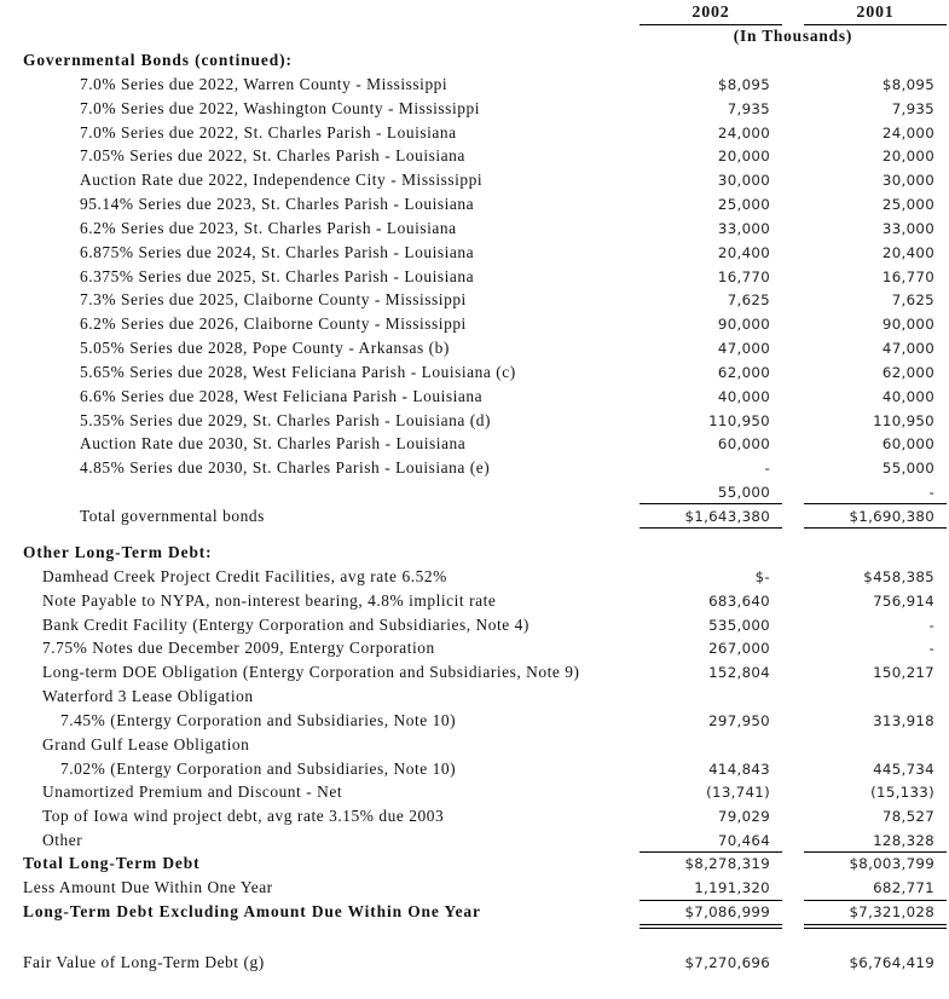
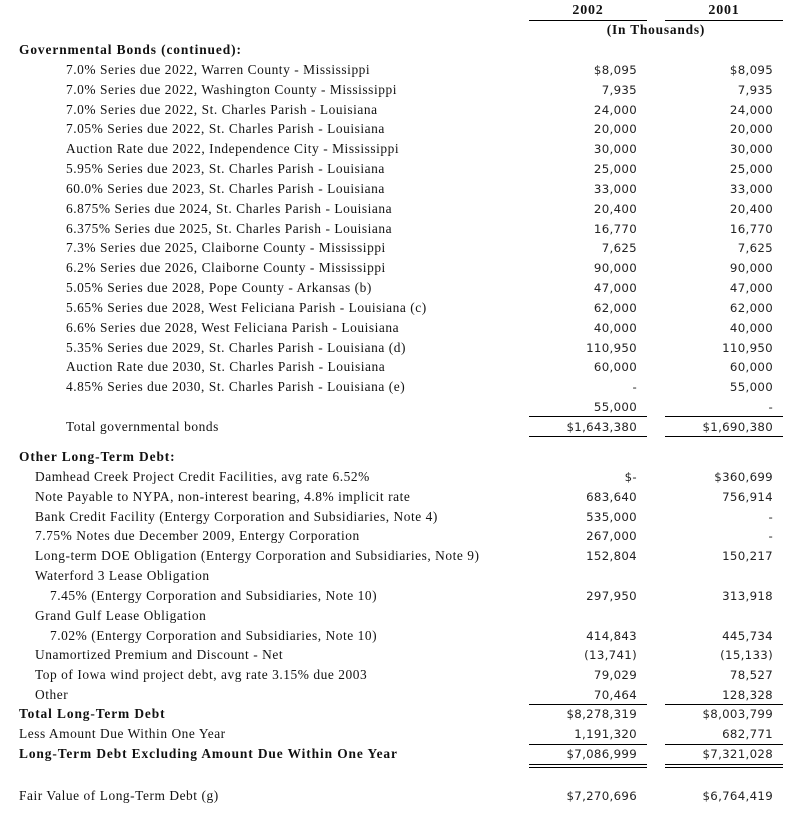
  2002
  2001
  (In Thousands)
  Governmental Bonds (continued):
  7.0% Series due 2022, Warren County - Mississippi
  $8,095
  $8,095
  7.0% Series due 2022, Washington County - Mississippi
  7,935
  7,935
  7.0% Series due 2022, St. Charles Parish - Louisiana
  24,000
  24,000
  7.05% Series due 2022, St. Charles Parish - Louisiana
  20,000
  20,000
  Auction Rate due 2022, Independence City - Mississippi
  30,000
  30,000
- 95.14% Series due 2023, St. Charles Parish - Louisiana
+ 5.95% Series due 2023, St. Charles Parish - Louisiana
  25,000
  25,000
- 6.2% Series due 2023, St. Charles Parish - Louisiana
+ 60.0% Series due 2023, St. Charles Parish - Louisiana
  33,000
  33,000
  6.875% Series due 2024, St. Charles Parish - Louisiana
  20,400
  20,400
  6.375% Series due 2025, St. Charles Parish - Louisiana
  16,770
  16,770
  7.3% Series due 2025, Claiborne County - Mississippi
  7,625
  7,625
  6.2% Series due 2026, Claiborne County - Mississippi
  90,000
  90,000
  5.05% Series due 2028, Pope County - Arkansas (b)
  47,000
  47,000
  5.65% Series due 2028, West Feliciana Parish - Louisiana (c)
  62,000
  62,000
  6.6% Series due 2028, West Feliciana Parish - Louisiana
  40,000
  40,000
  5.35% Series due 2029, St. Charles Parish - Louisiana (d)
  110,950
  110,950
  Auction Rate due 2030, St. Charles Parish - Louisiana
  60,000
  60,000
  4.85% Series due 2030, St. Charles Parish - Louisiana (e)
  -
  55,000
  55,000
  -
  Total governmental bonds
  $1,643,380
  $1,690,380
  Other Long-Term Debt:
  Damhead Creek Project Credit Facilities, avg rate 6.52%
  $-
- $458,385
+ $360,699
  Note Payable to NYPA, non-interest bearing, 4.8% implicit rate
  683,640
  756,914
  Bank Credit Facility (Entergy Corporation and Subsidiaries, Note 4)
  535,000
  -
  7.75% Notes due December 2009, Entergy Corporation
  267,000
  -
  Long-term DOE Obligation (Entergy Corporation and Subsidiaries, Note 9)
  152,804
  150,217
  Waterford 3 Lease Obligation
  7.45% (Entergy Corporation and Subsidiaries, Note 10)
  297,950
  313,918
  Grand Gulf Lease Obligation
  7.02% (Entergy Corporation and Subsidiaries, Note 10)
  414,843
  445,734
  Unamortized Premium and Discount - Net
  (13,741)
  (15,133)
  Top of Iowa wind project debt, avg rate 3.15% due 2003
  79,029
  78,527
  Other
  70,464
  128,328
  Total Long-Term Debt
  $8,278,319
  $8,003,799
  Less Amount Due Within One Year
  1,191,320
  682,771
  Long-Term Debt Excluding Amount Due Within One Year
  $7,086,999
  $7,321,028
  Fair Value of Long-Term Debt (g)
  $7,270,696
  $6,764,419
